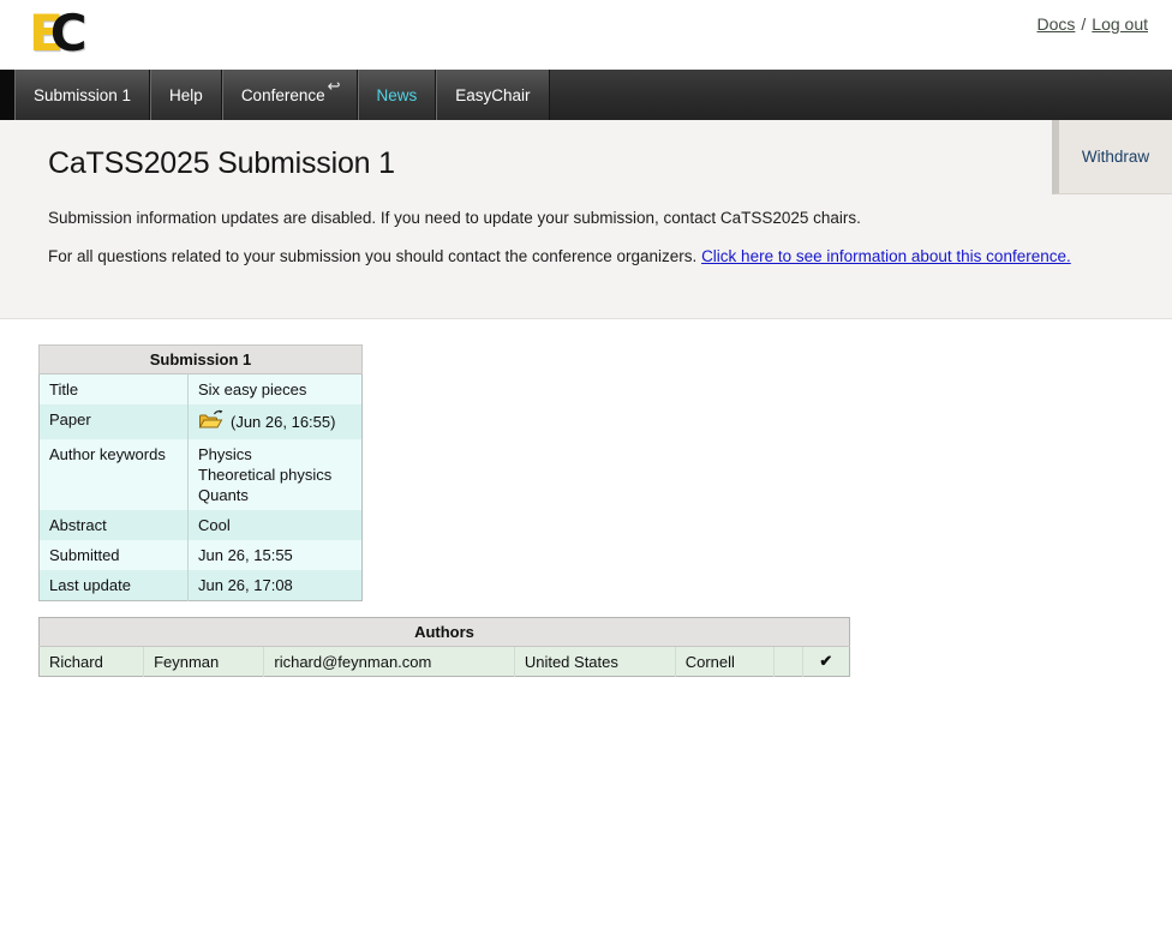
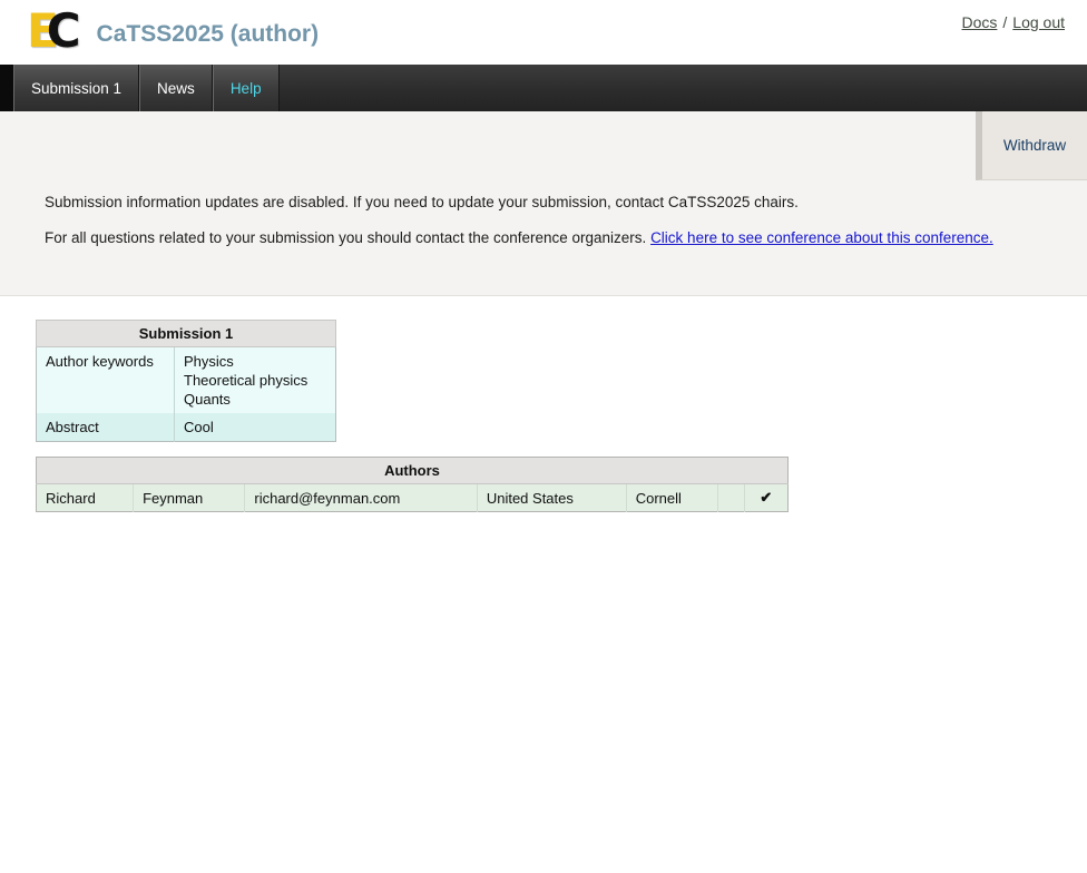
  EC
+ CaTSS2025 (author)
  Docs / Log out
  Submission 1
- Help
+ News
- Conference
- ↩
- News
+ Help
- EasyChair
- CaTSS2025 Submission 1
  Withdraw
  Submission information updates are disabled. If you need to update your submission, contact CaTSS2025 chairs.
- For all questions related to your submission you should contact the conference organizers. Click here to see information about this conference.
+ For all questions related to your submission you should contact the conference organizers. Click here to see conference about this conference.
  Submission 1
- Title	Six easy pieces
- Paper	(Jun 26, 16:55)
  Author keywords	Physics Theoretical physics Quants
  Abstract	Cool
- Submitted	Jun 26, 15:55
- Last update	Jun 26, 17:08
  Authors
  Richard	Feynman	richard@feynman.com	United States	Cornell		✔
